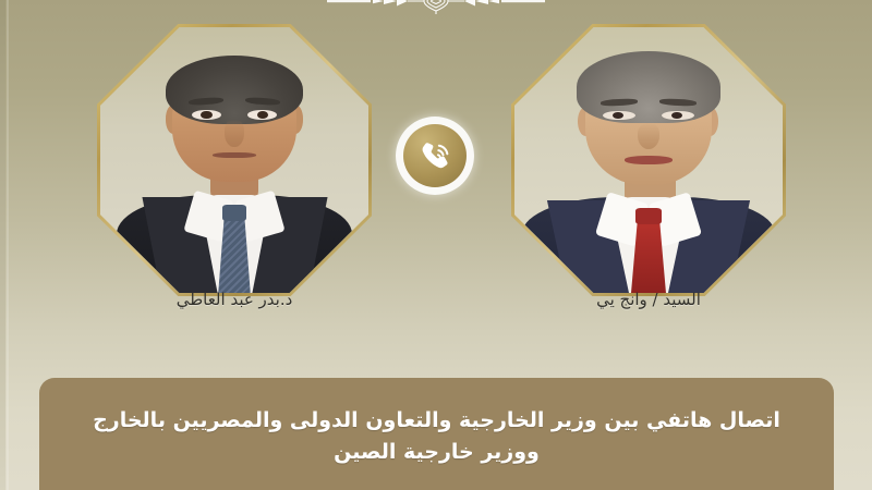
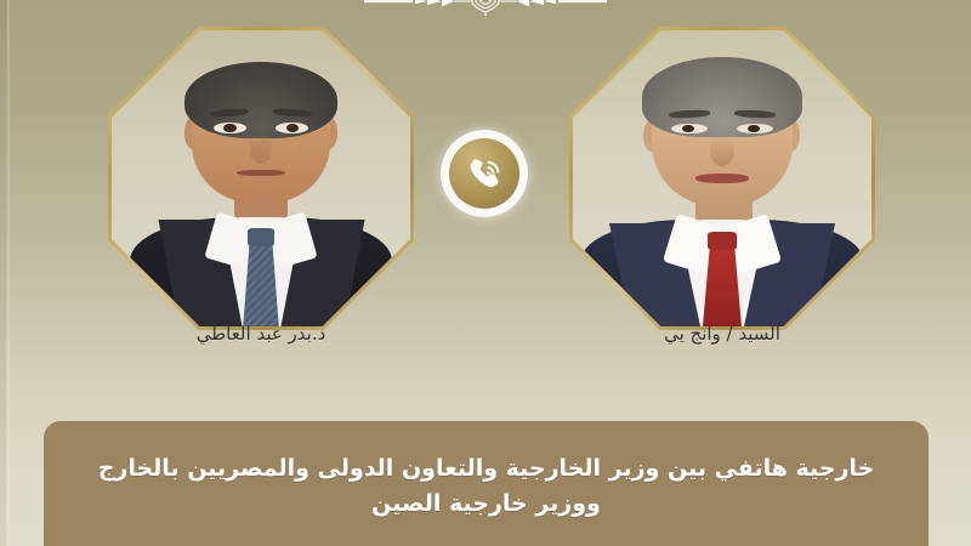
  د.بدر عبد العاطي
  السيد / وانج يي
- اتصال هاتفي بين وزير الخارجية والتعاون الدولى والمصريين بالخارج
+ خارجية هاتفي بين وزير الخارجية والتعاون الدولى والمصريين بالخارج
  ووزير خارجية الصين
